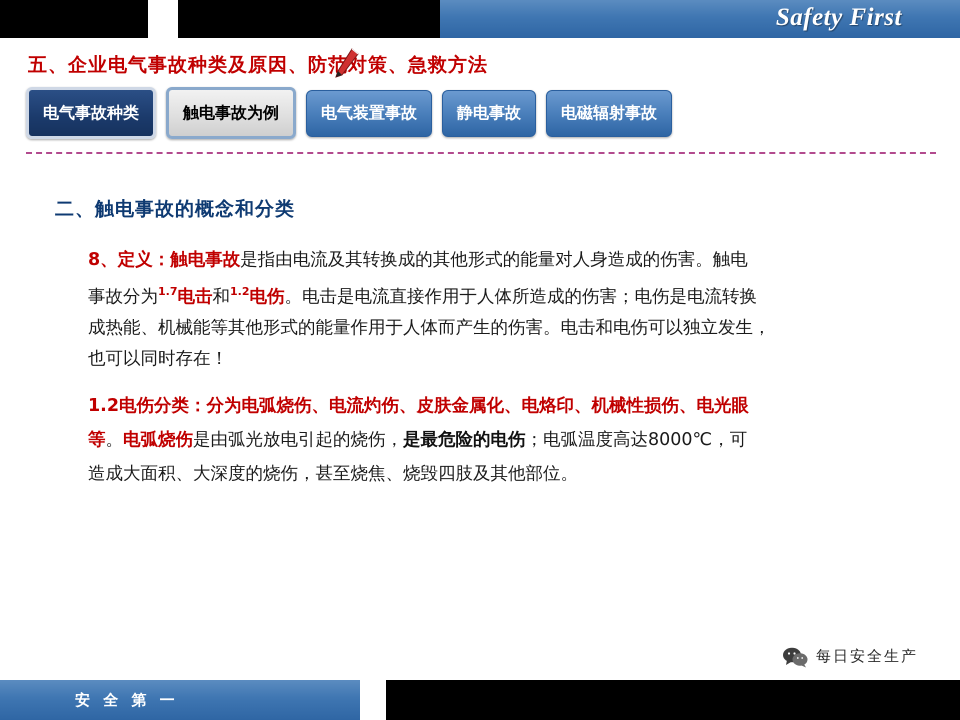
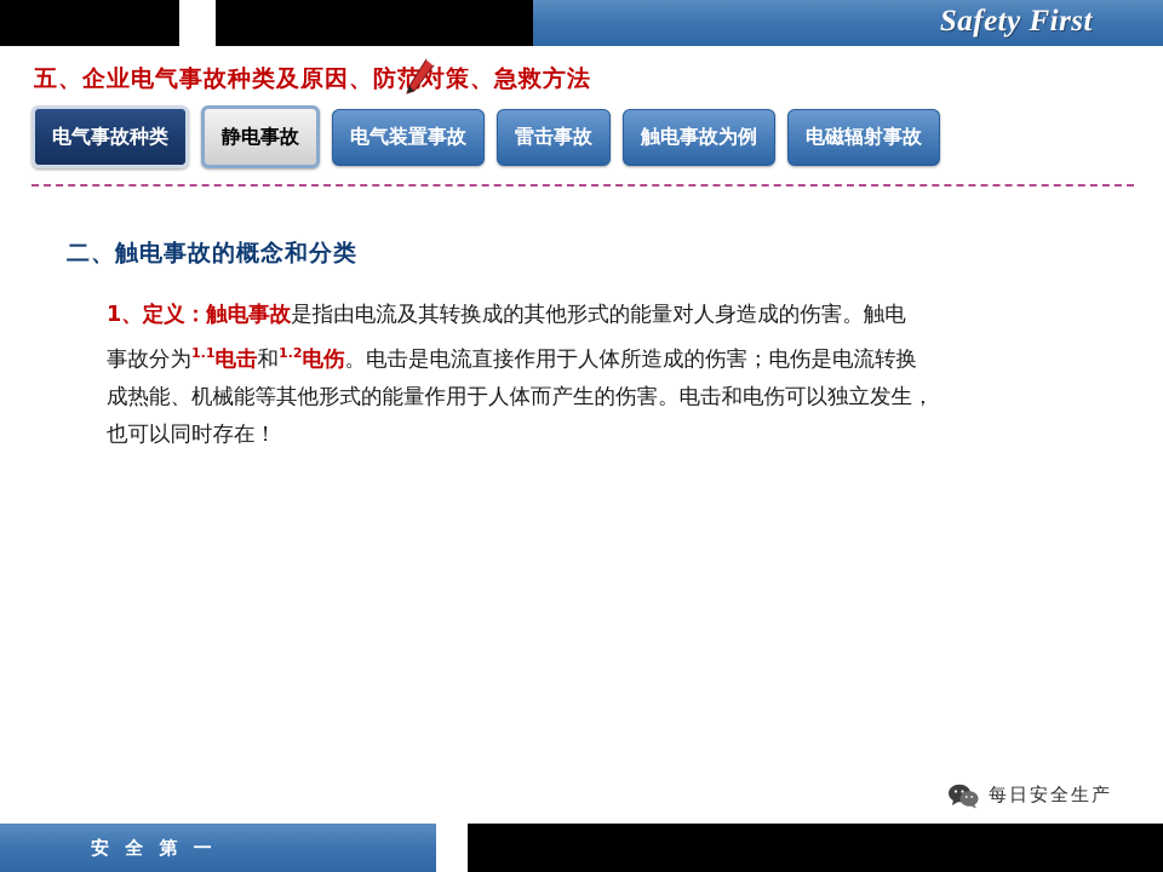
  Safety First
  五、企业电气事故种类及原因、防范对策、急救方法
  电气事故种类
- 触电事故为例
+ 静电事故
  电气装置事故
+ 雷击事故
- 静电事故
+ 触电事故为例
  电磁辐射事故
  二、触电事故的概念和分类
- 8、定义：触电事故是指由电流及其转换成的其他形式的能量对人身造成的伤害。触电
+ 1、定义：触电事故是指由电流及其转换成的其他形式的能量对人身造成的伤害。触电
- 事故分为1.7电击和1.2电伤。电击是电流直接作用于人体所造成的伤害；电伤是电流转换
+ 事故分为1.1电击和1.2电伤。电击是电流直接作用于人体所造成的伤害；电伤是电流转换
  成热能、机械能等其他形式的能量作用于人体而产生的伤害。电击和电伤可以独立发生，
  也可以同时存在！
- 1.2电伤分类：分为电弧烧伤、电流灼伤、皮肤金属化、电烙印、机械性损伤、电光眼
- 等。电弧烧伤是由弧光放电引起的烧伤，是最危险的电伤；电弧温度高达8000℃，可
- 造成大面积、大深度的烧伤，甚至烧焦、烧毁四肢及其他部位。
  每日安全生产
  安 全 第 一
